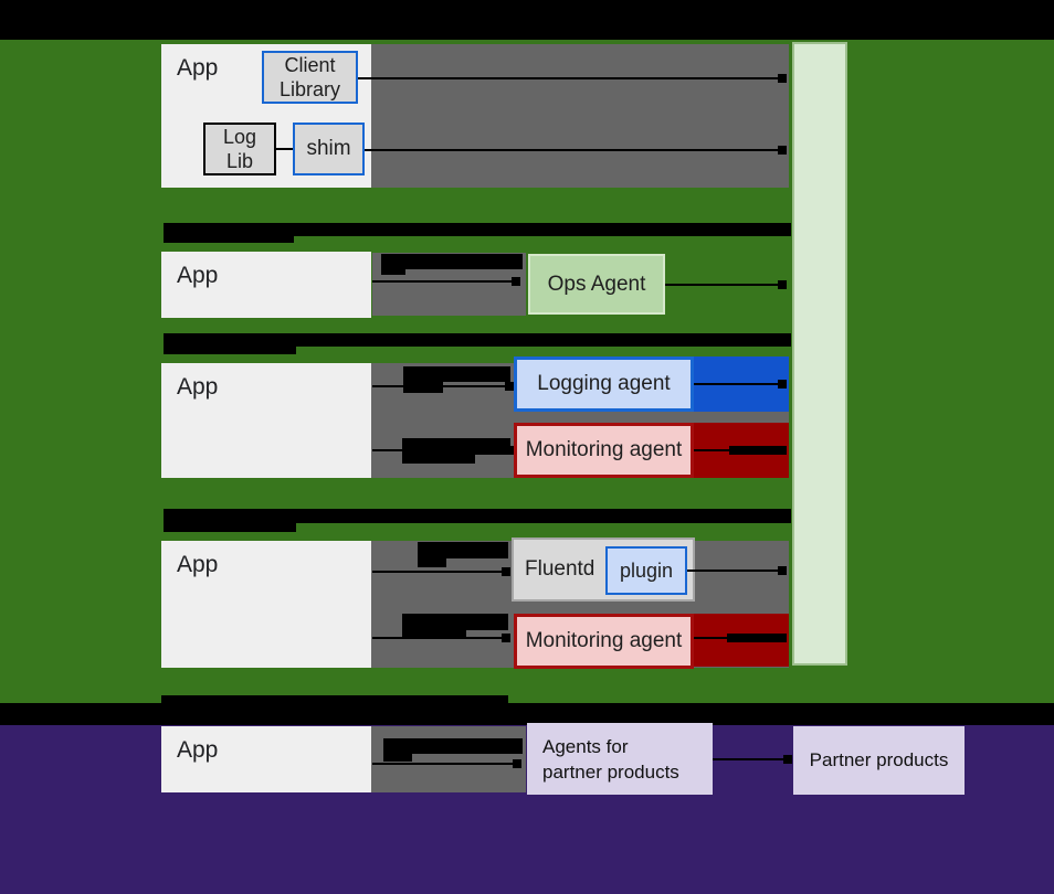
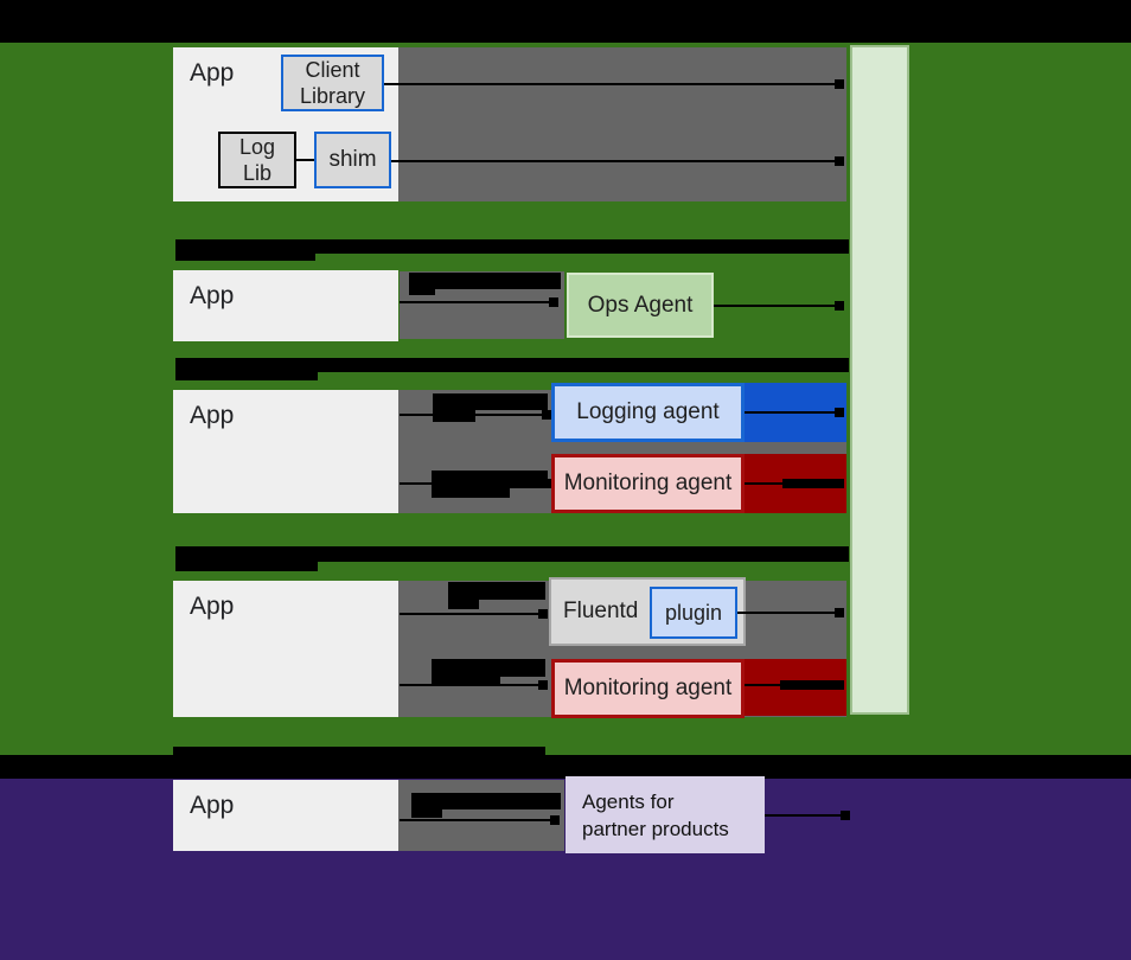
  App
  Client
  Library
  Log
  Lib
  shim
  App
  Ops Agent
  App
  Logging agent
  Monitoring agent
  App
  Fluentd
  plugin
  Monitoring agent
  App
  Agents for
  partner products
- Partner products
